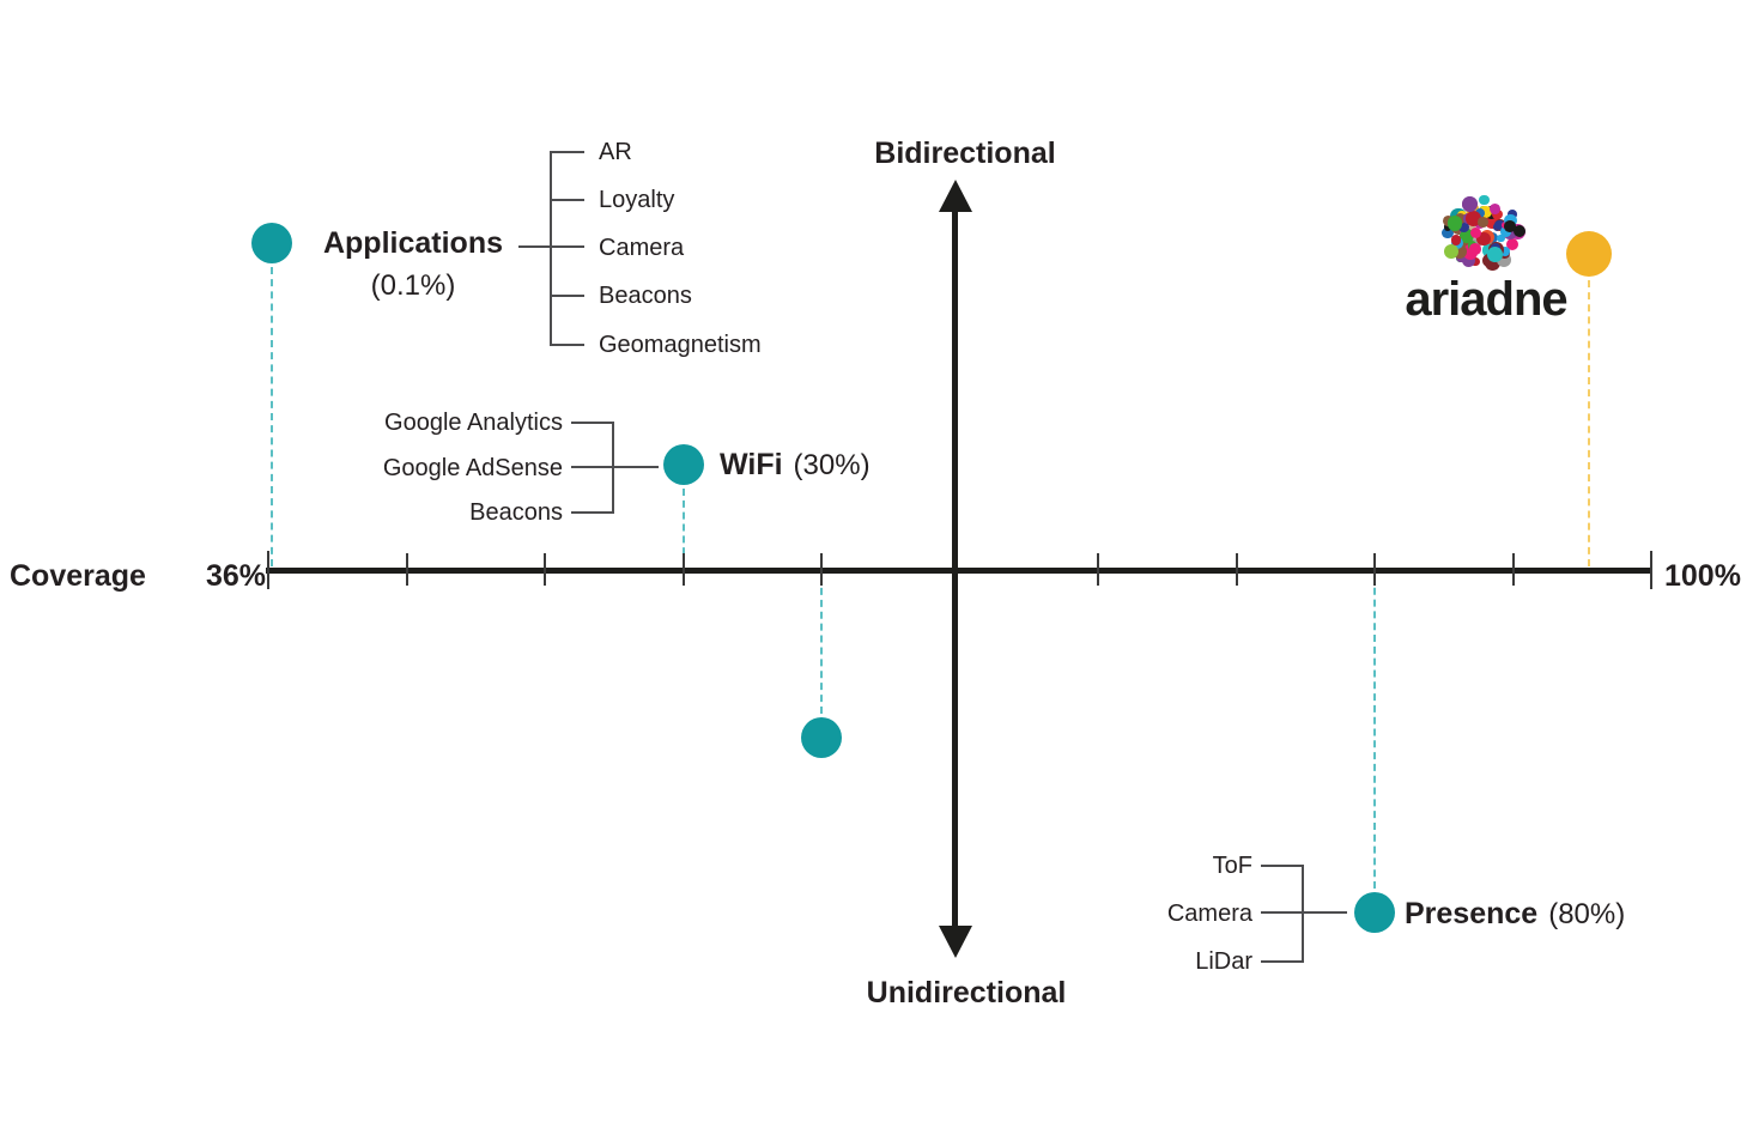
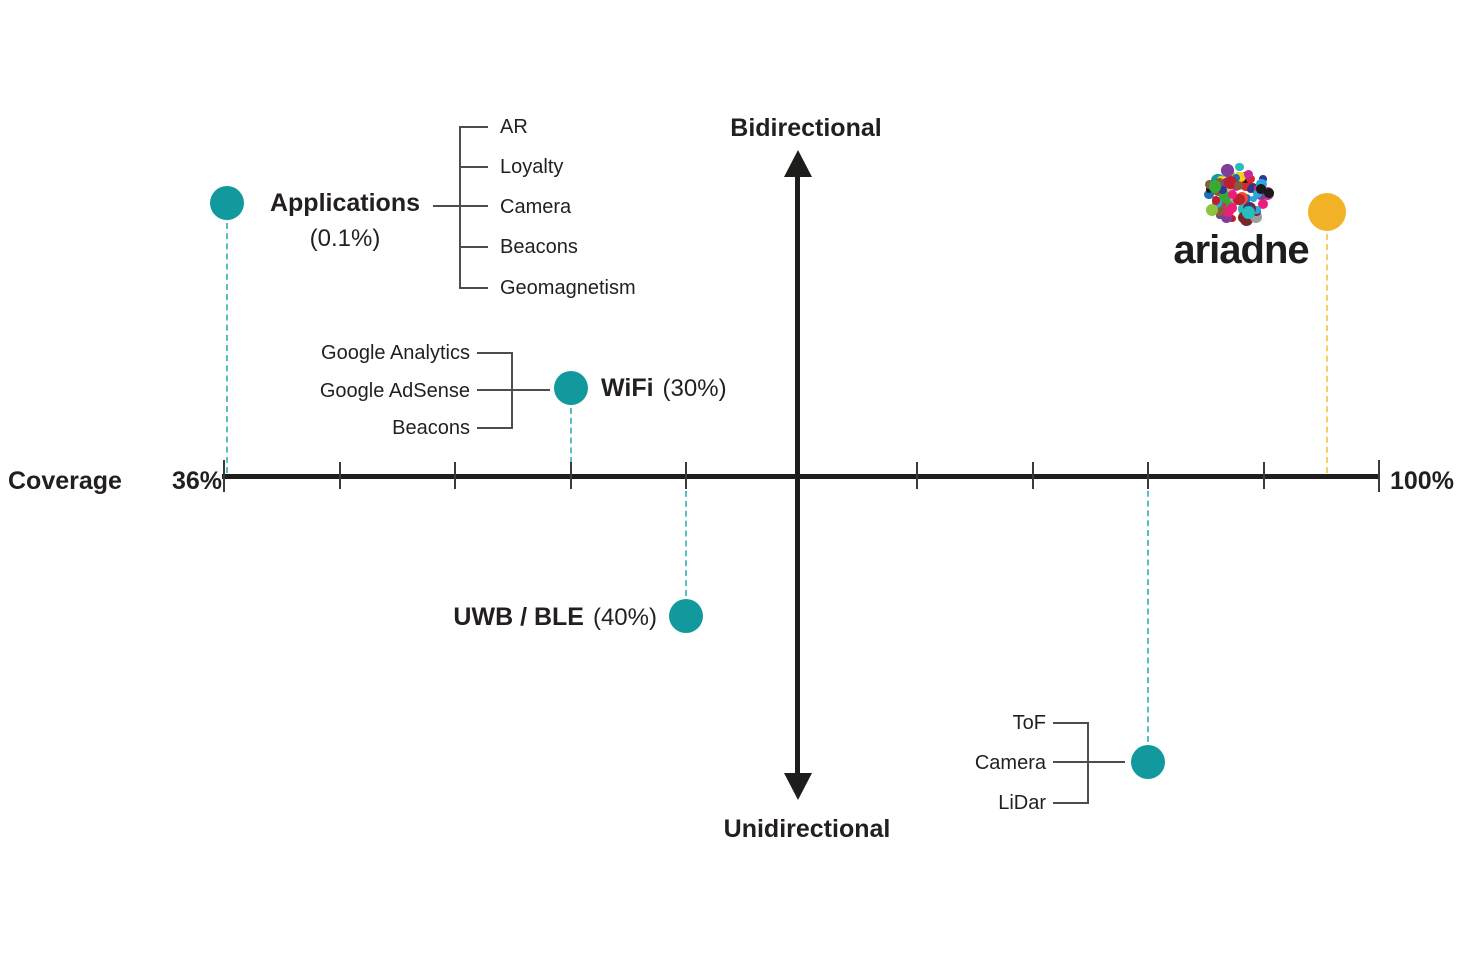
  Coverage
  36%
  100%
  Bidirectional
  Unidirectional
  Applications
  (0.1%)
  AR
  Loyalty
  Camera
  Beacons
  Geomagnetism
  Google Analytics
  Google AdSense
  Beacons
  WiFi (30%)
+ UWB / BLE (40%)
  ToF
  Camera
  LiDar
- Presence (80%)
  ariadne
